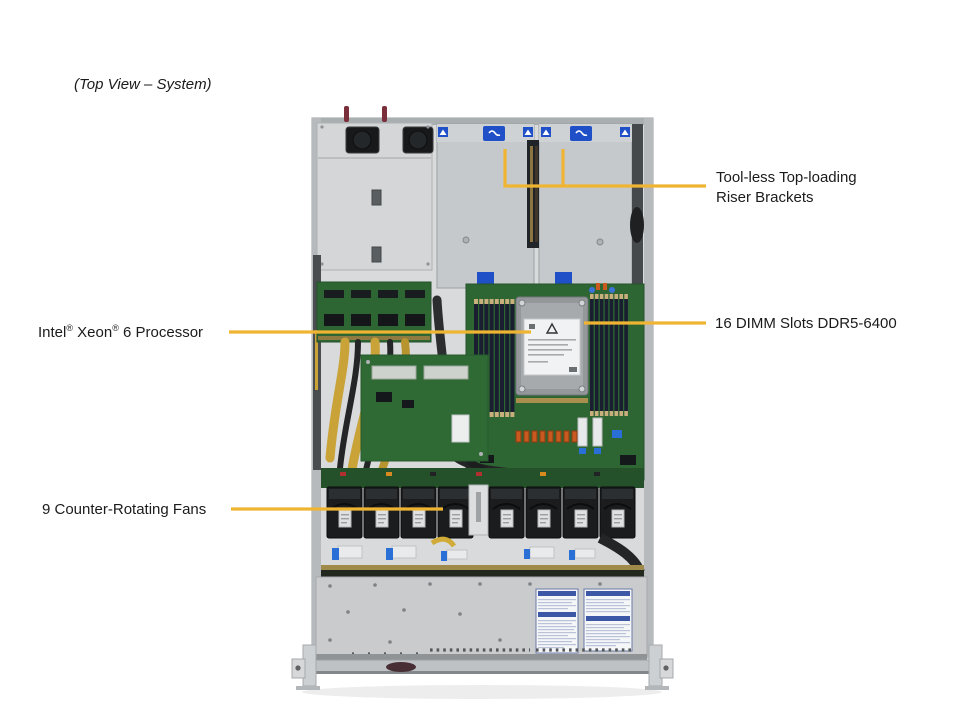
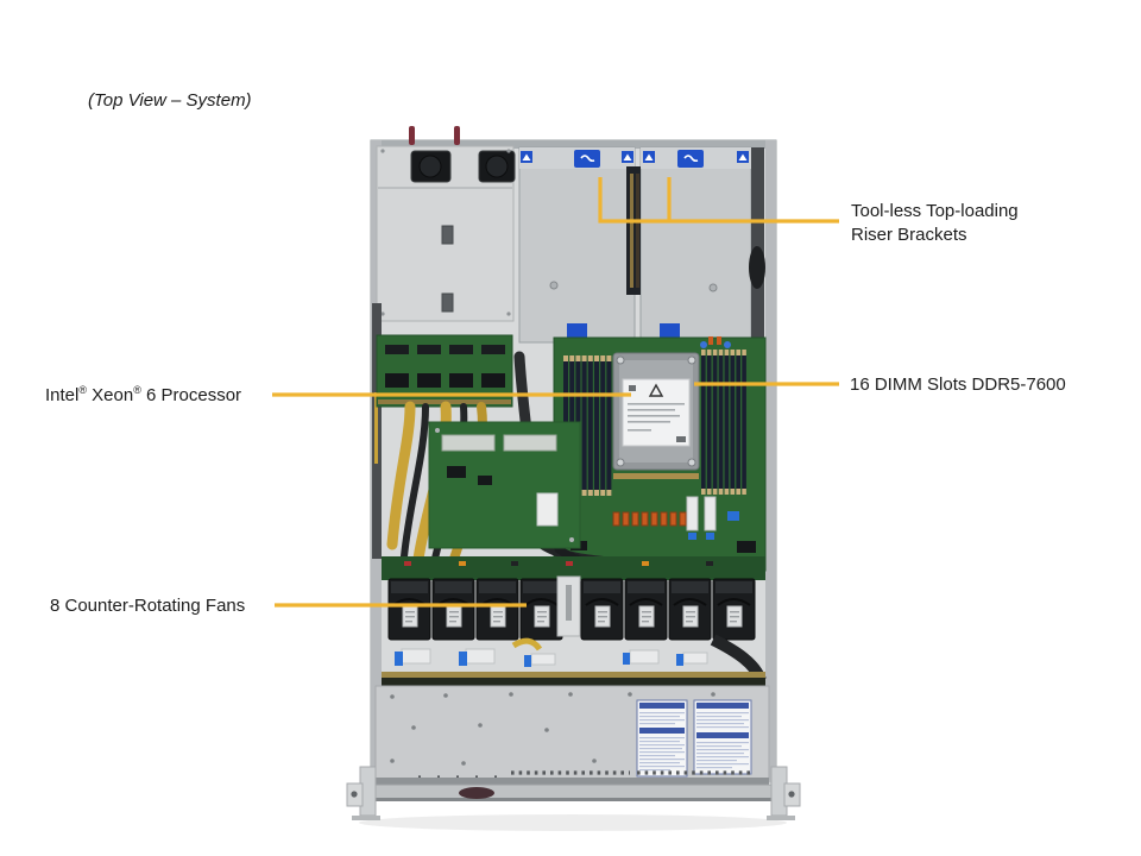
  (Top View – System)
  Tool-less Top-loading
  Riser Brackets
- 16 DIMM Slots DDR5-6400
+ 16 DIMM Slots DDR5-7600
  Intel® Xeon® 6 Processor
- 9 Counter-Rotating Fans
+ 8 Counter-Rotating Fans
